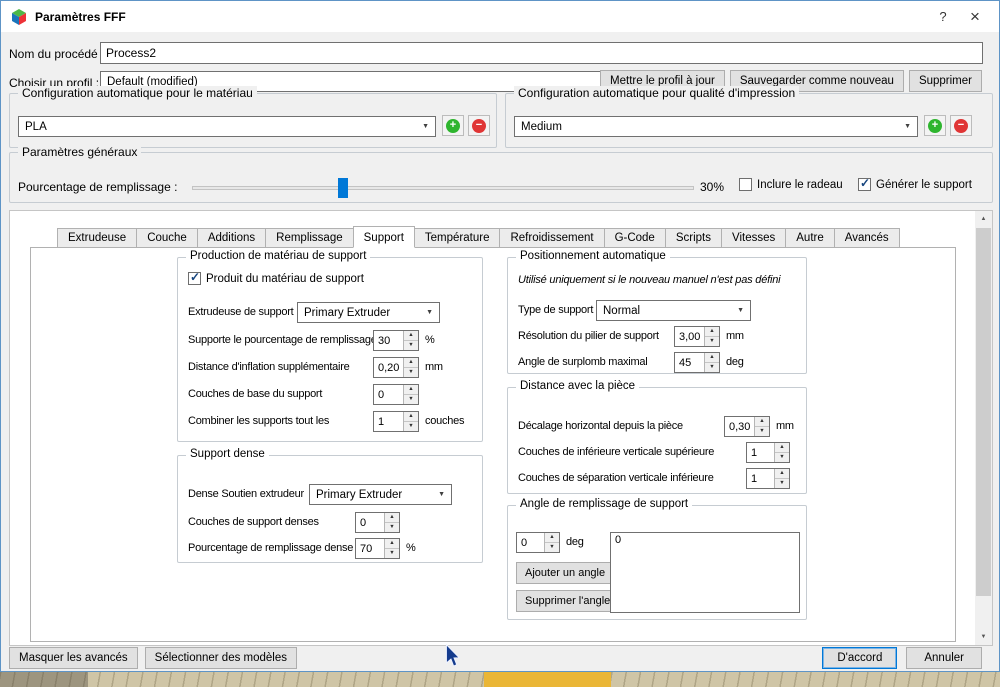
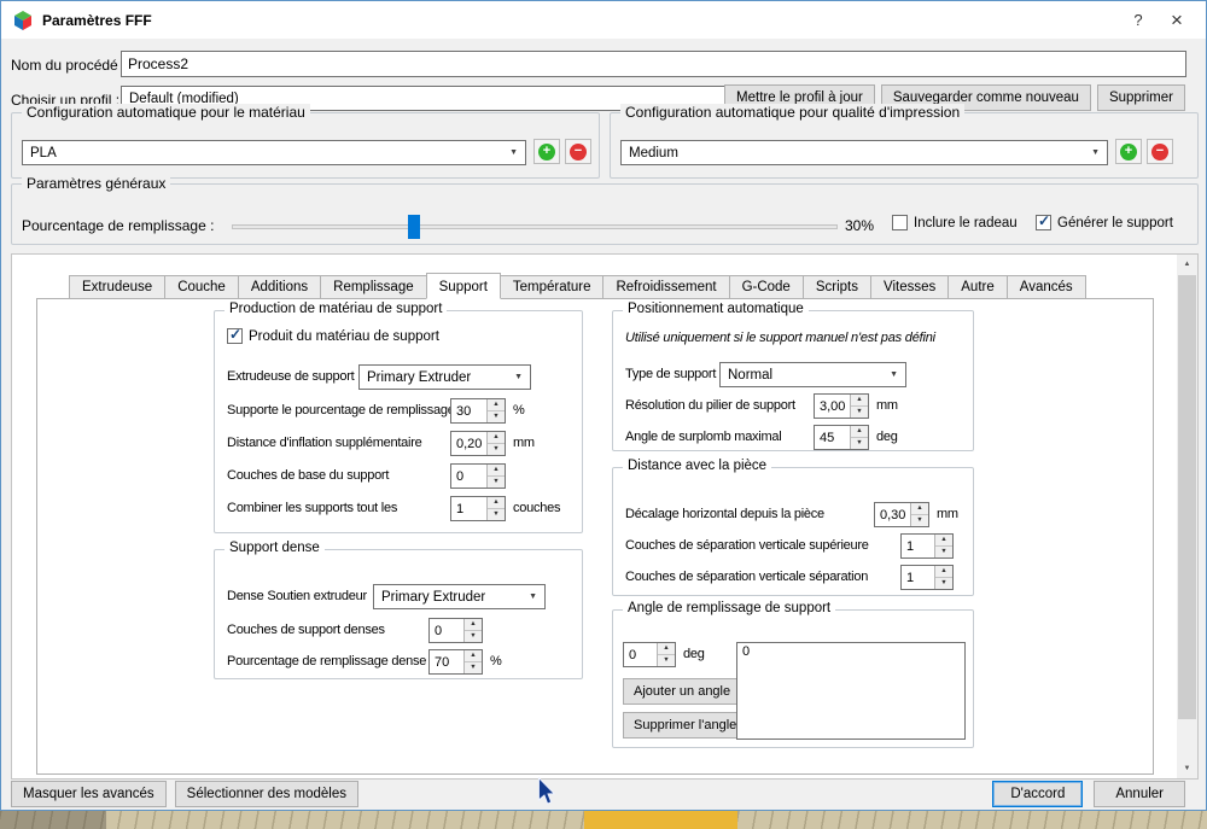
  Paramètres FFF
  ?
  ×
  Nom du procédé
  Process2
  Choisir un profil :
  Default (modified)
  Mettre le profil à jour
  Sauvegarder comme nouveau
  Supprimer
  Configuration automatique pour le matériau
  PLA
  +
  −
  Configuration automatique pour qualité d'impression
  Medium
  +
  −
  Paramètres généraux
  Pourcentage de remplissage :
  30%
  Inclure le radeau
  Générer le support
  Extrudeuse
  Couche
  Additions
  Remplissage
  Support
  Température
  Refroidissement
  G-Code
  Scripts
  Vitesses
  Autre
  Avancés
  Production de matériau de support
  Produit du matériau de support
  Extrudeuse de support
  Primary Extruder
  Supporte le pourcentage de remplissag
  30
  %
  Distance d'inflation supplémentaire
  0,20
  mm
  Couches de base du support
  0
  Combiner les supports tout les
  1
  couches
  Support dense
  Dense Soutien extrudeur
  Primary Extruder
  Couches de support denses
  0
  Pourcentage de remplissage dense
  70
  %
  Positionnement automatique
- Utilisé uniquement si le nouveau manuel n'est pas défini
+ Utilisé uniquement si le support manuel n'est pas défini
  Type de support
  Normal
  Résolution du pilier de support
  3,00
  mm
  Angle de surplomb maximal
  45
  deg
  Distance avec la pièce
  Décalage horizontal depuis la pièce
  0,30
  mm
- Couches de inférieure verticale supérieure
+ Couches de séparation verticale supérieure
  1
- Couches de séparation verticale inférieure
+ Couches de séparation verticale séparation
  1
  Angle de remplissage de support
  0
  deg
  Ajouter un angle
  Supprimer l'angle
  0
  Masquer les avancés
  Sélectionner des modèles
  D'accord
  Annuler
